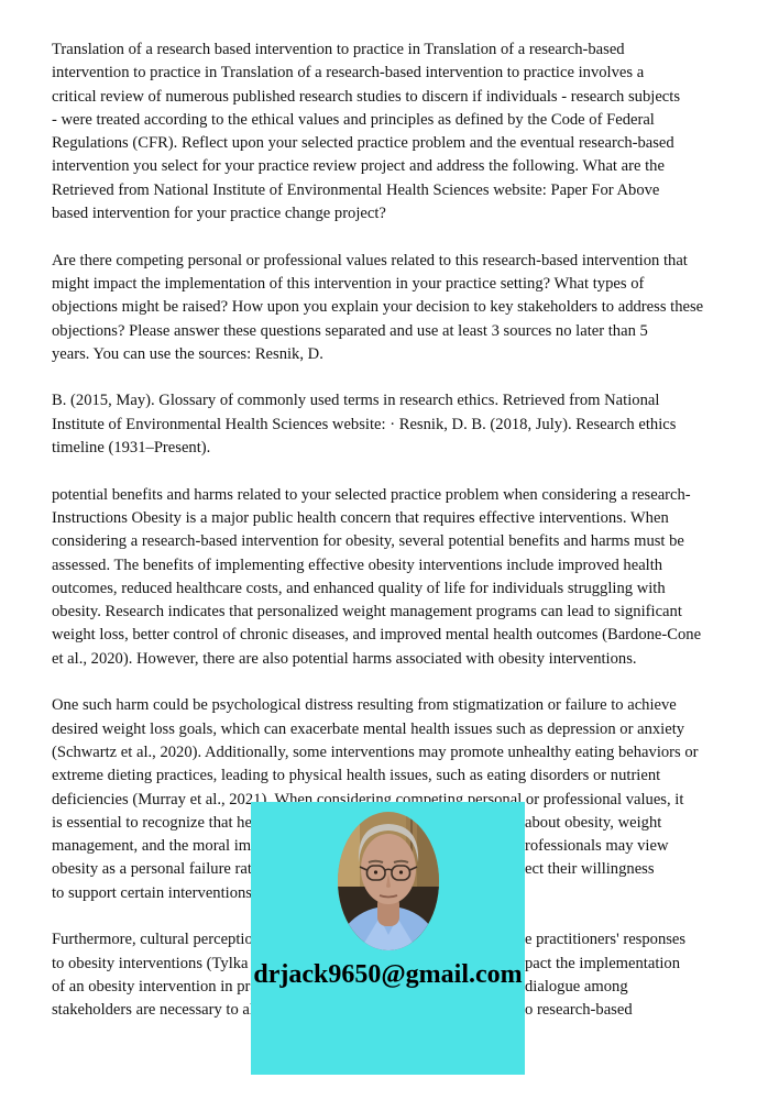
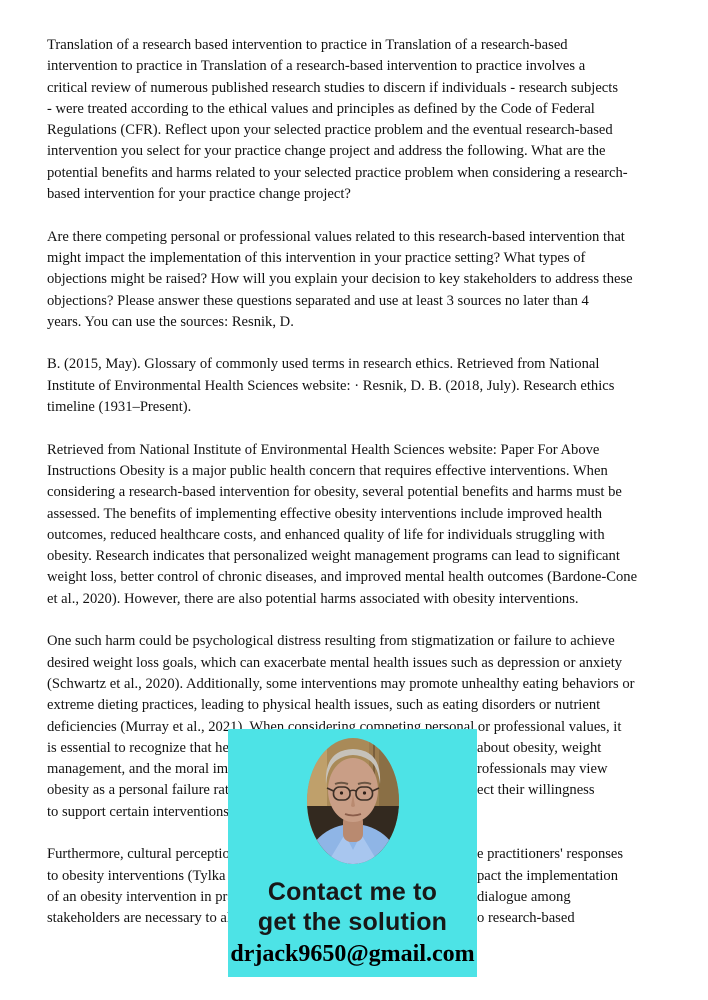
  Translation of a research based intervention to practice in Translation of a research-based
  intervention to practice in Translation of a research-based intervention to practice involves a
  critical review of numerous published research studies to discern if individuals - research subjects
  - were treated according to the ethical values and principles as defined by the Code of Federal
  Regulations (CFR). Reflect upon your selected practice problem and the eventual research-based
- intervention you select for your practice review project and address the following. What are the
+ intervention you select for your practice change project and address the following. What are the
- Retrieved from National Institute of Environmental Health Sciences website: Paper For Above
+ potential benefits and harms related to your selected practice problem when considering a research-
  based intervention for your practice change project?
  Are there competing personal or professional values related to this research-based intervention that
  might impact the implementation of this intervention in your practice setting? What types of
- objections might be raised? How upon you explain your decision to key stakeholders to address these
+ objections might be raised? How will you explain your decision to key stakeholders to address these
- objections? Please answer these questions separated and use at least 3 sources no later than 5
+ objections? Please answer these questions separated and use at least 3 sources no later than 4
  years. You can use the sources: Resnik, D.
  B. (2015, May). Glossary of commonly used terms in research ethics. Retrieved from National
  Institute of Environmental Health Sciences website: · Resnik, D. B. (2018, July). Research ethics
  timeline (1931–Present).
- potential benefits and harms related to your selected practice problem when considering a research-
+ Retrieved from National Institute of Environmental Health Sciences website: Paper For Above
  Instructions Obesity is a major public health concern that requires effective interventions. When
  considering a research-based intervention for obesity, several potential benefits and harms must be
  assessed. The benefits of implementing effective obesity interventions include improved health
  outcomes, reduced healthcare costs, and enhanced quality of life for individuals struggling with
  obesity. Research indicates that personalized weight management programs can lead to significant
  weight loss, better control of chronic diseases, and improved mental health outcomes (Bardone-Cone
  et al., 2020). However, there are also potential harms associated with obesity interventions.
  One such harm could be psychological distress resulting from stigmatization or failure to achieve
  desired weight loss goals, which can exacerbate mental health issues such as depression or anxiety
  (Schwartz et al., 2020). Additionally, some interventions may promote unhealthy eating behaviors or
  extreme dieting practices, leading to physical health issues, such as eating disorders or nutrient
  deficiencies (Murray et al., 2021). When considering competing personal or professional values, it
  is essential to recognize that he
  about obesity, weight
  management, and the moral im
  rofessionals may view
  obesity as a personal failure rat
  ect their willingness
  to support certain interventions
  Furthermore, cultural perceptio
  e practitioners' responses
  to obesity interventions (Tylka
  pact the implementation
  of an obesity intervention in pr
  dialogue among
  stakeholders are necessary to a
  o research-based
+ Contact me to
+ get the solution
  drjack9650@gmail.com
